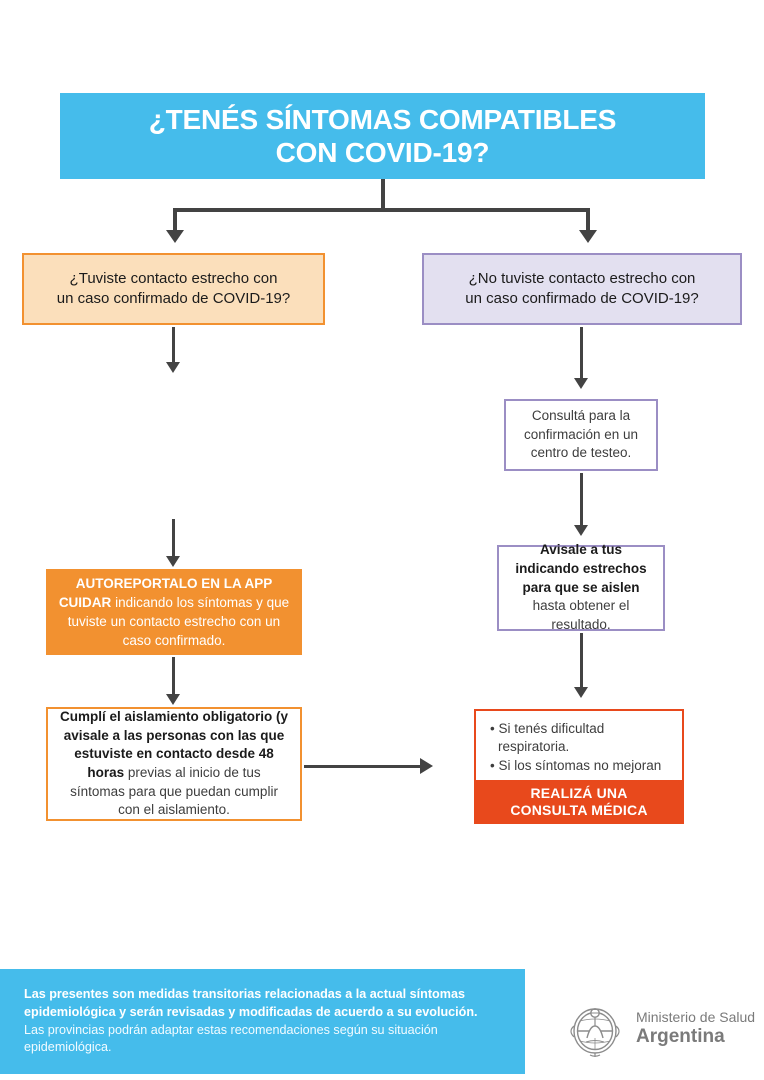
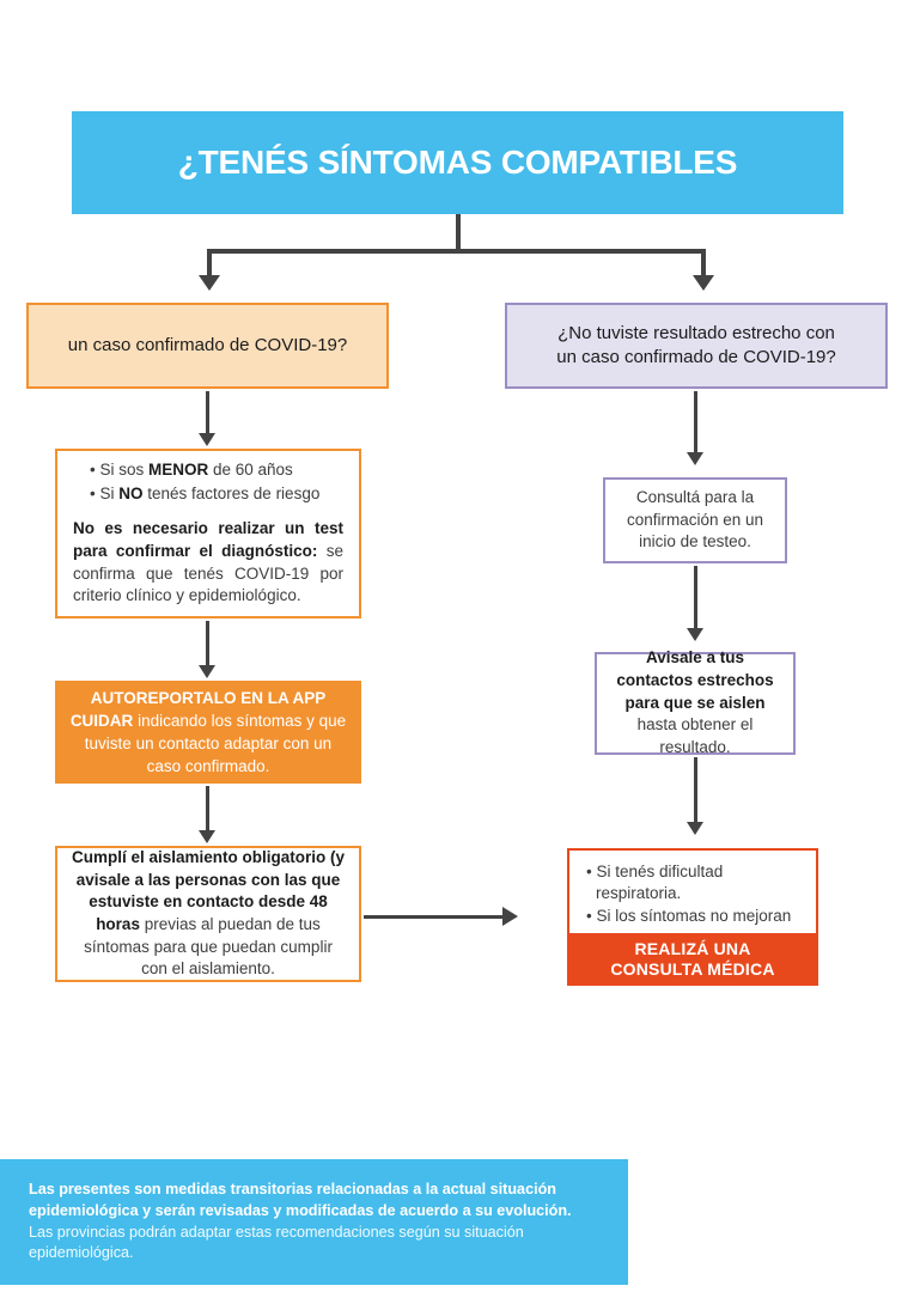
  ¿TENÉS SÍNTOMAS COMPATIBLES
- CON COVID-19?
- ¿Tuviste contacto estrecho con
  un caso confirmado de COVID-19?
+ • Si sos MENOR de 60 años
+ • Si NO tenés factores de riesgo
+ No es necesario realizar un test para confirmar el diagnóstico: se confirma que tenés COVID-19 por criterio clínico y epidemiológico.
- AUTOREPORTALO EN LA APP CUIDAR indicando los síntomas y que tuviste un contacto estrecho con un caso confirmado.
+ AUTOREPORTALO EN LA APP CUIDAR indicando los síntomas y que tuviste un contacto adaptar con un caso confirmado.
- Cumplí el aislamiento obligatorio (y avisale a las personas con las que estuviste en contacto desde 48 horas previas al inicio de tus síntomas para que puedan cumplir con el aislamiento.
+ Cumplí el aislamiento obligatorio (y avisale a las personas con las que estuviste en contacto desde 48 horas previas al puedan de tus síntomas para que puedan cumplir con el aislamiento.
- ¿No tuviste contacto estrecho con
+ ¿No tuviste resultado estrecho con
  un caso confirmado de COVID-19?
- Consultá para la confirmación en un centro de testeo.
+ Consultá para la confirmación en un inicio de testeo.
- Avisale a tus indicando estrechos para que se aislen hasta obtener el resultado.
+ Avisale a tus contactos estrechos para que se aislen hasta obtener el resultado.
  • Si tenés dificultad respiratoria.
  REALIZÁ UNA
  CONSULTA MÉDICA
- Las presentes son medidas transitorias relacionadas a la actual síntomas epidemiológica y serán revisadas y modificadas de acuerdo a su evolución. Las provincias podrán adaptar estas recomendaciones según su situación epidemiológica.
+ Las presentes son medidas transitorias relacionadas a la actual situación epidemiológica y serán revisadas y modificadas de acuerdo a su evolución. Las provincias podrán adaptar estas recomendaciones según su situación epidemiológica.
- Ministerio de Salud
- Argentina
